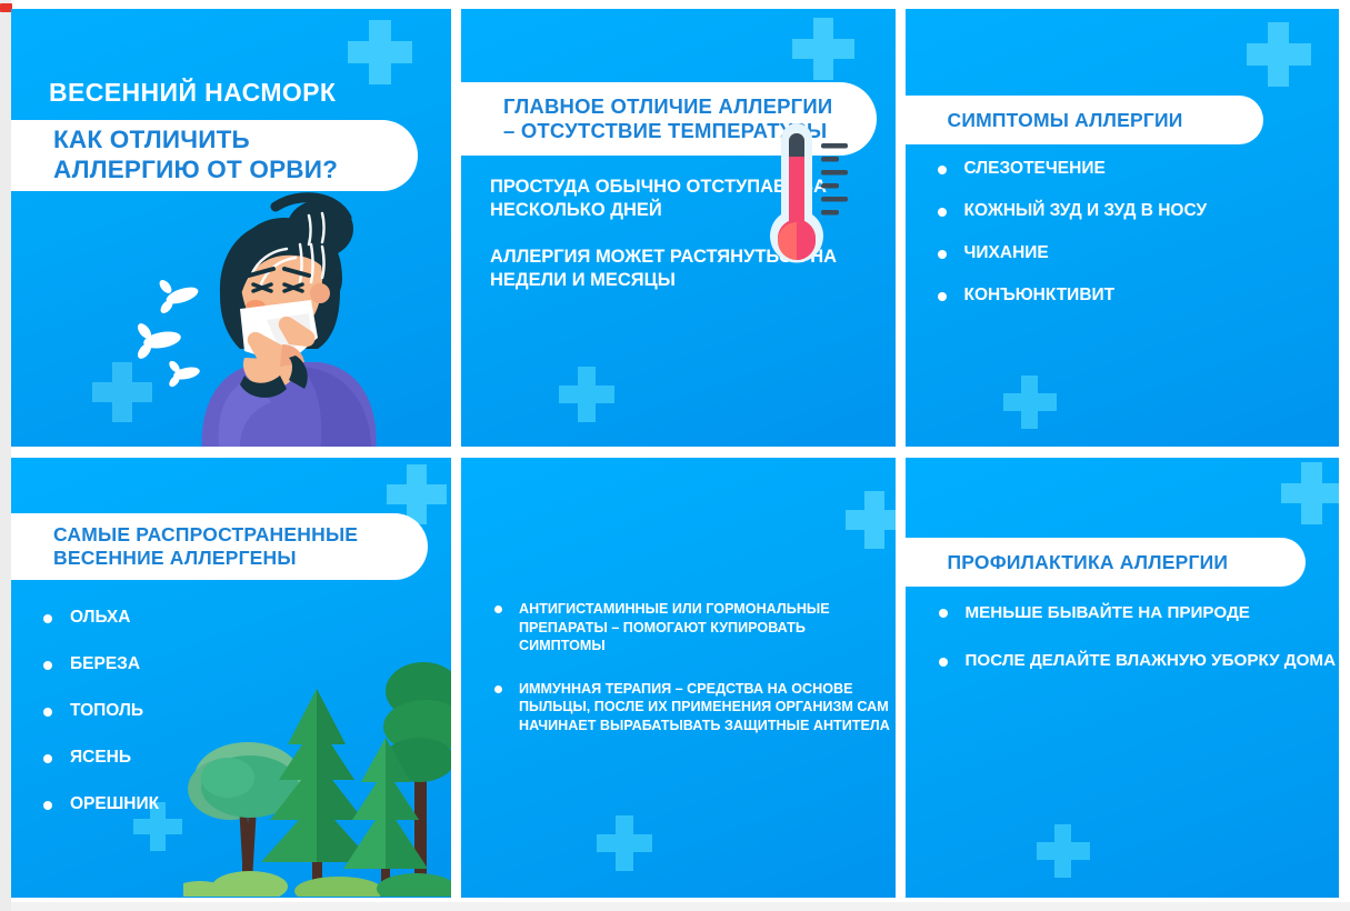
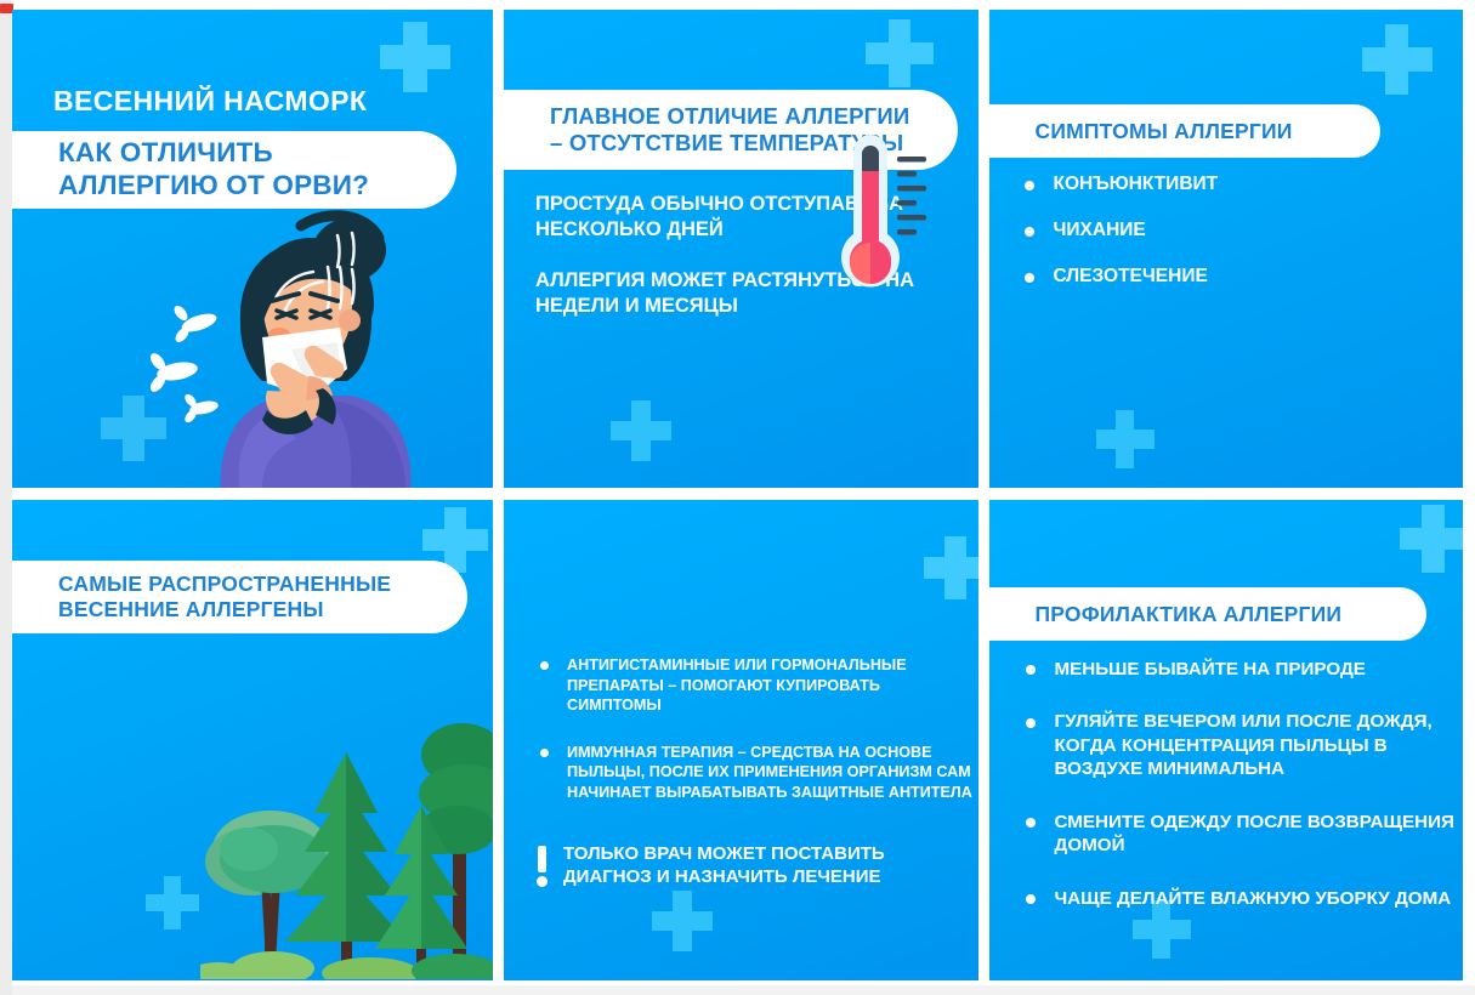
  ВЕСЕННИЙ НАСМОРК
  КАК ОТЛИЧИТЬ АЛЛЕРГИЮ ОТ ОРВИ?
  ГЛАВНОЕ ОТЛИЧИЕ АЛЛЕРГИИ – ОТСУТСТВИЕ ТЕМПЕРАТЫ
  ПРОСТУДА ОБЫЧНО ОТСТУПАЕА НЕСКОЛЬКО ДНЕЙ
  АЛЛЕРГИЯ МОЖЕТ РАСТЯНУТЬ НА НЕДЕЛИ И МЕСЯЦЫ
  СИМПТОМЫ АЛЛЕРГИИ
- СЛЕЗОТЕЧЕНИЕ
+ КОНЪЮНКТИВИТ
- КОЖНЫЙ ЗУД И ЗУД В НОСУ
  ЧИХАНИЕ
- КОНЪЮНКТИВИТ
+ СЛЕЗОТЕЧЕНИЕ
  САМЫЕ РАСПРОСТРАНЕННЫЕ ВЕСЕННИЕ АЛЛЕРГЕНЫ
- ОЛЬХА
- БЕРЕЗА
- ТОПОЛЬ
- ЯСЕНЬ
- ОРЕШНИК
  АНТИГИСТАМИННЫЕ ИЛИ ГОРМОНАЛЬНЫЕ ПРЕПАРАТЫ – ПОМОГАЮТ КУПИРОВАТЬ СИМПТОМЫ
  ИММУННАЯ ТЕРАПИЯ – СРЕДСТВА НА ОСНОВЕ ПЫЛЬЦЫ, ПОСЛЕ ИХ ПРИМЕНЕНИЯ ОРГАНИЗМ САМ НАЧИНАЕТ ВЫРАБАТЫВАТЬ ЗАЩИТНЫЕ АНТИТЕЛА
+ ТОЛЬКО ВРАЧ МОЖЕТ ПОСТАВИТЬ ДИАГНОЗ И НАЗНАЧИТЬ ЛЕЧЕНИЕ
  ПРОФИЛАКТИКА АЛЛЕРГИИ
  МЕНЬШЕ БЫВАЙТЕ НА ПРИРОДЕ
+ ГУЛЯЙТЕ ВЕЧЕРОМ ИЛИ ПОСЛЕ ДОЖДЯ, КОГДА КОНЦЕНТРАЦИЯ ПЫЛЬЦЫ В ВОЗДУХЕ МИНИМАЛЬНА
+ СМЕНИТЕ ОДЕЖДУ ПОСЛЕ ВОЗВРАЩЕНИЯ ДОМОЙ
- ПОСЛЕ ДЕЛАЙТЕ ВЛАЖНУЮ УБОРКУ ДОМА
+ ЧАЩЕ ДЕЛАЙТЕ ВЛАЖНУЮ УБОРКУ ДОМА
